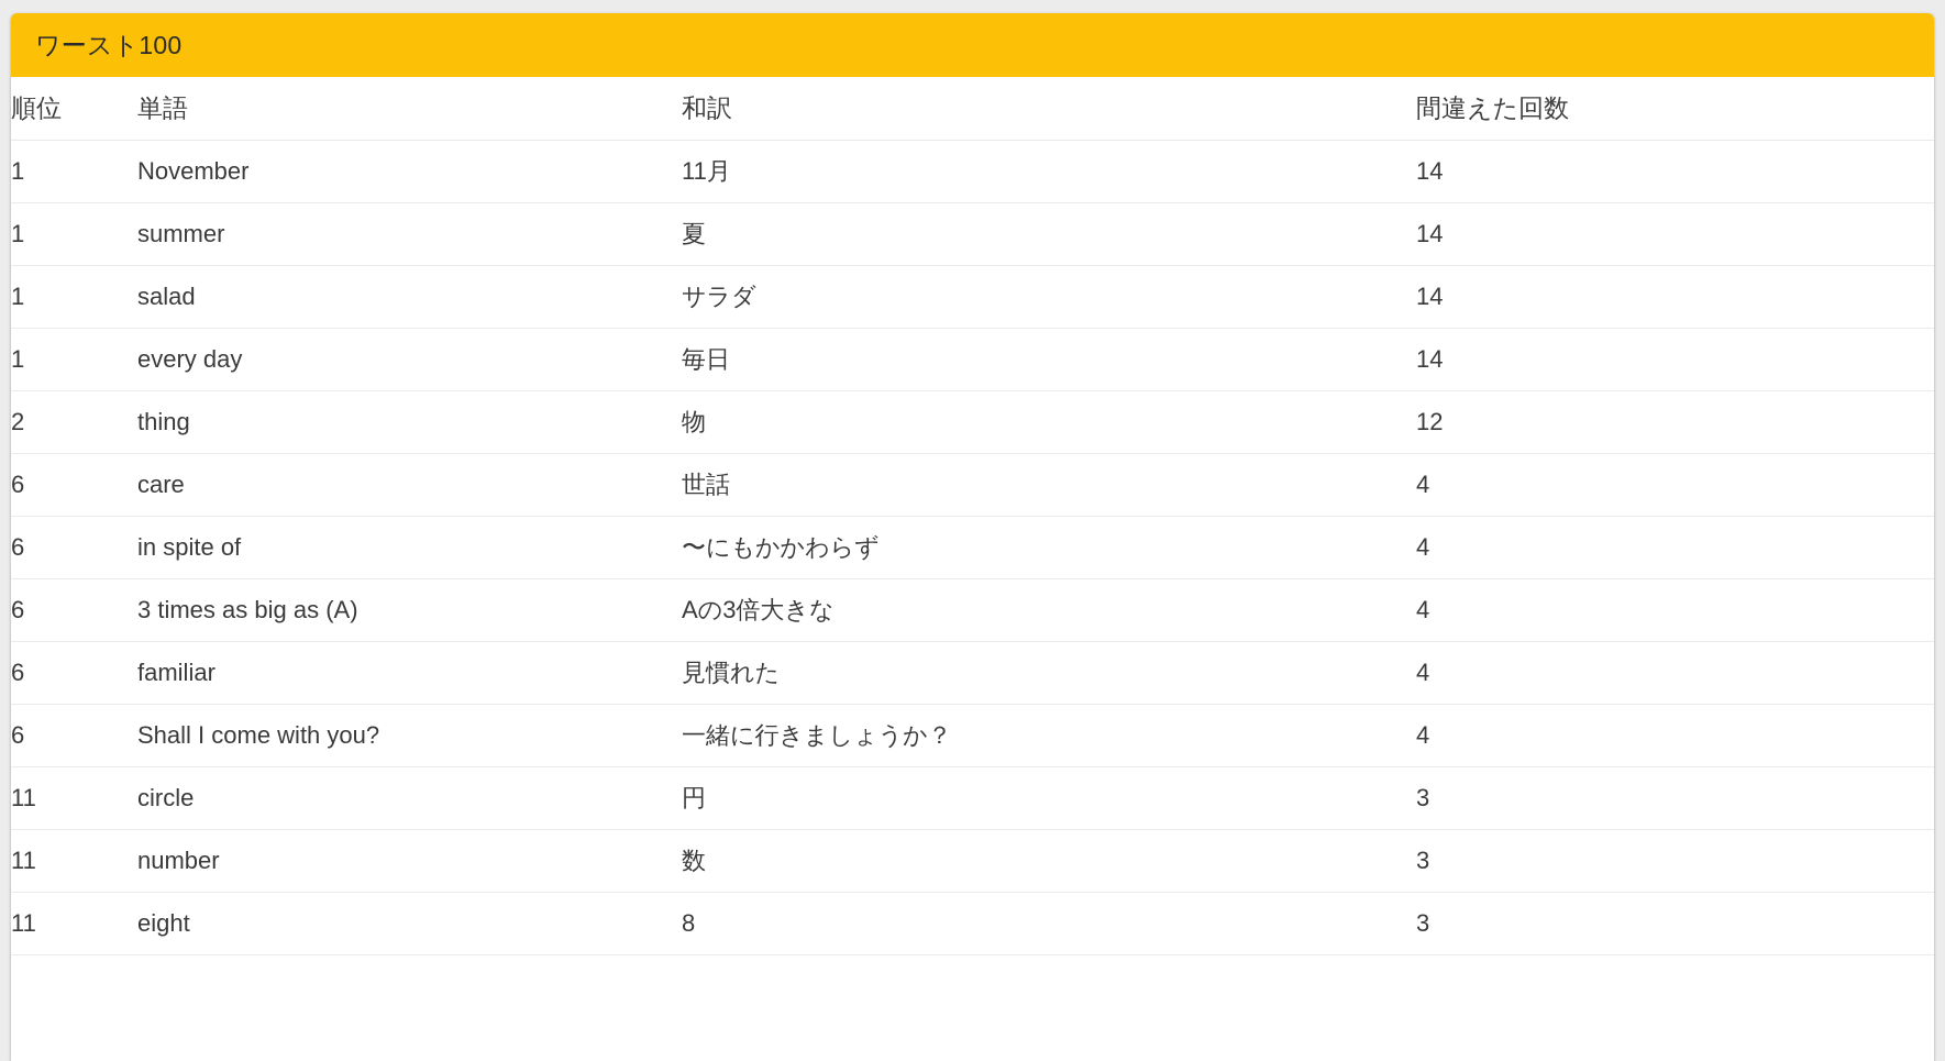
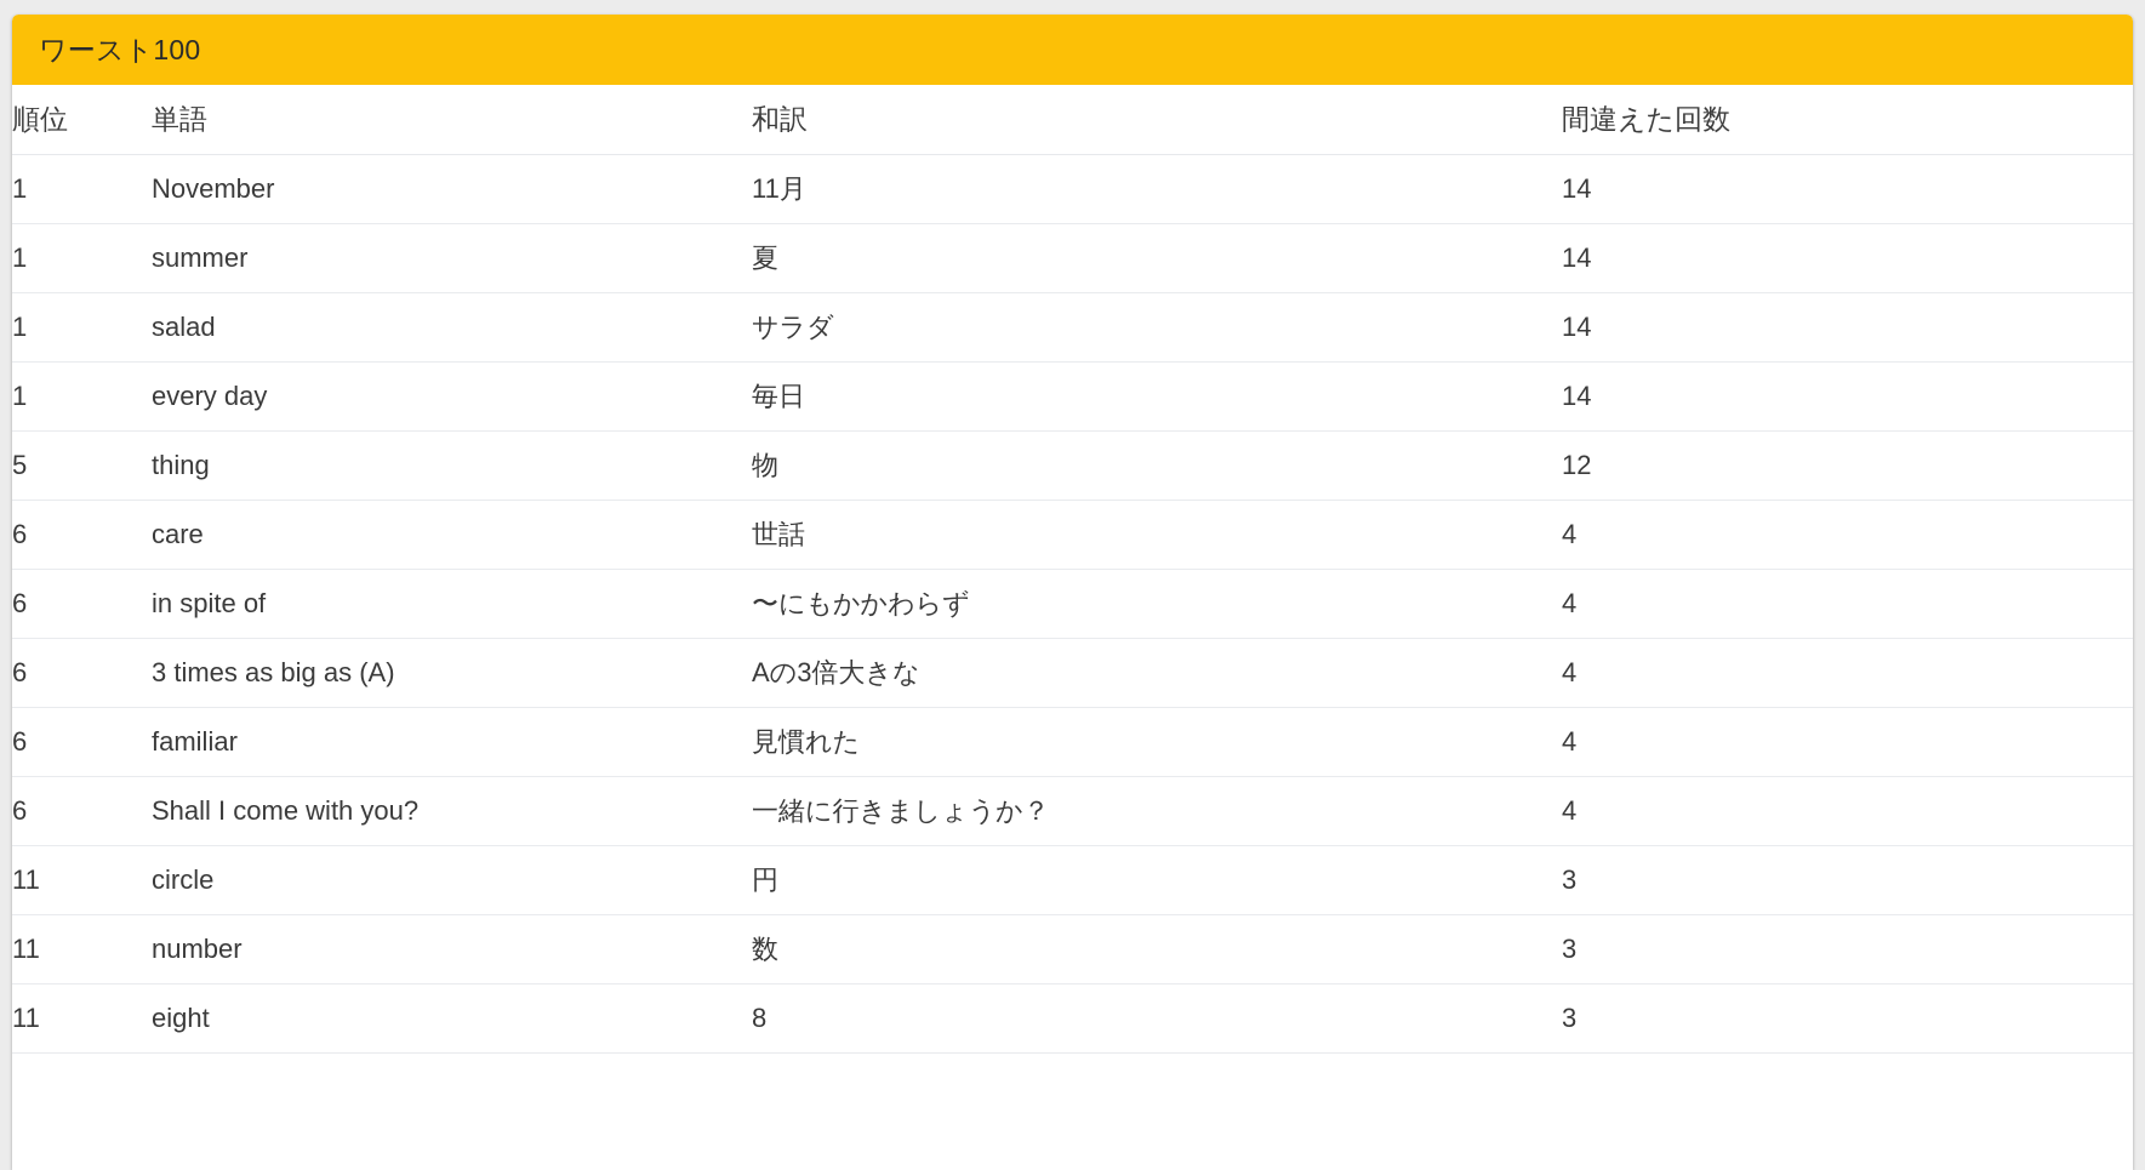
  ワースト100
  順位	単語	和訳	間違えた回数
  1	November	11月	14
  1	summer	夏	14
  1	salad	サラダ	14
  1	every day	毎日	14
- 2	thing	物	12
+ 5	thing	物	12
  6	care	世話	4
  6	in spite of	〜にもかかわらず	4
  6	3 times as big as (A)	Aの3倍大きな	4
  6	familiar	見慣れた	4
  6	Shall I come with you?	一緒に行きましょうか？	4
  11	circle	円	3
  11	number	数	3
  11	eight	8	3
